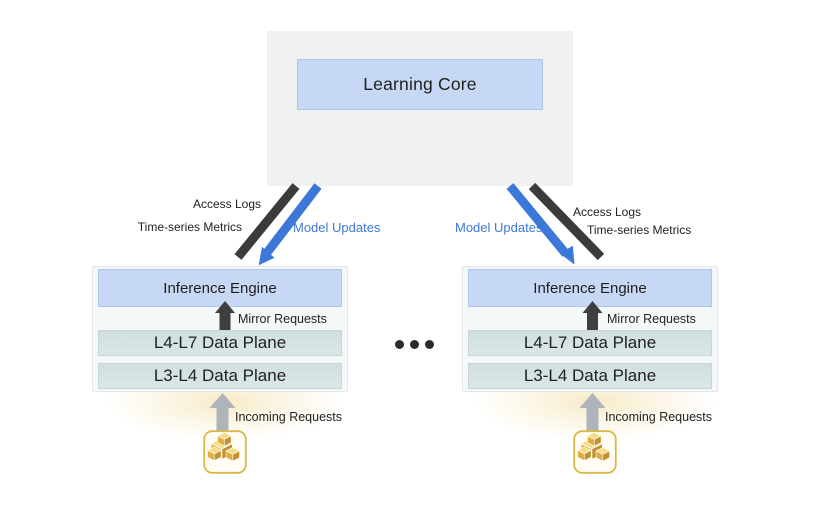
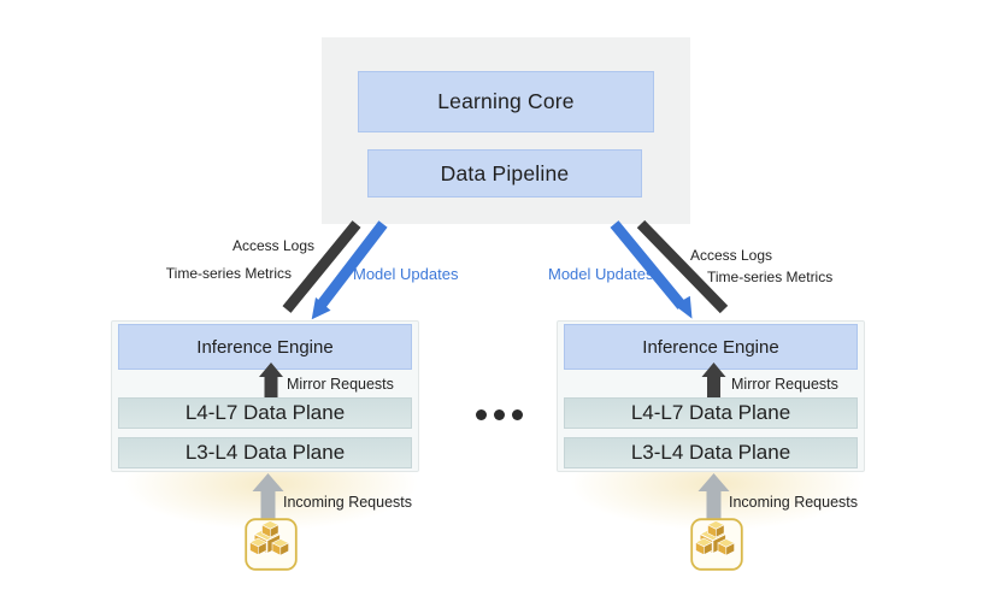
  Learning Core
+ Data Pipeline
  Inference Engine
  L4-L7 Data Plane
  L3-L4 Data Plane
  Inference Engine
  L4-L7 Data Plane
  L3-L4 Data Plane
  Access Logs
  Time-series Metrics
  Model Updates
  Model Updates
  Access Logs
  Time-series Metrics
  Mirror Requests
  Mirror Requests
  Incoming Requests
  Incoming Requests
